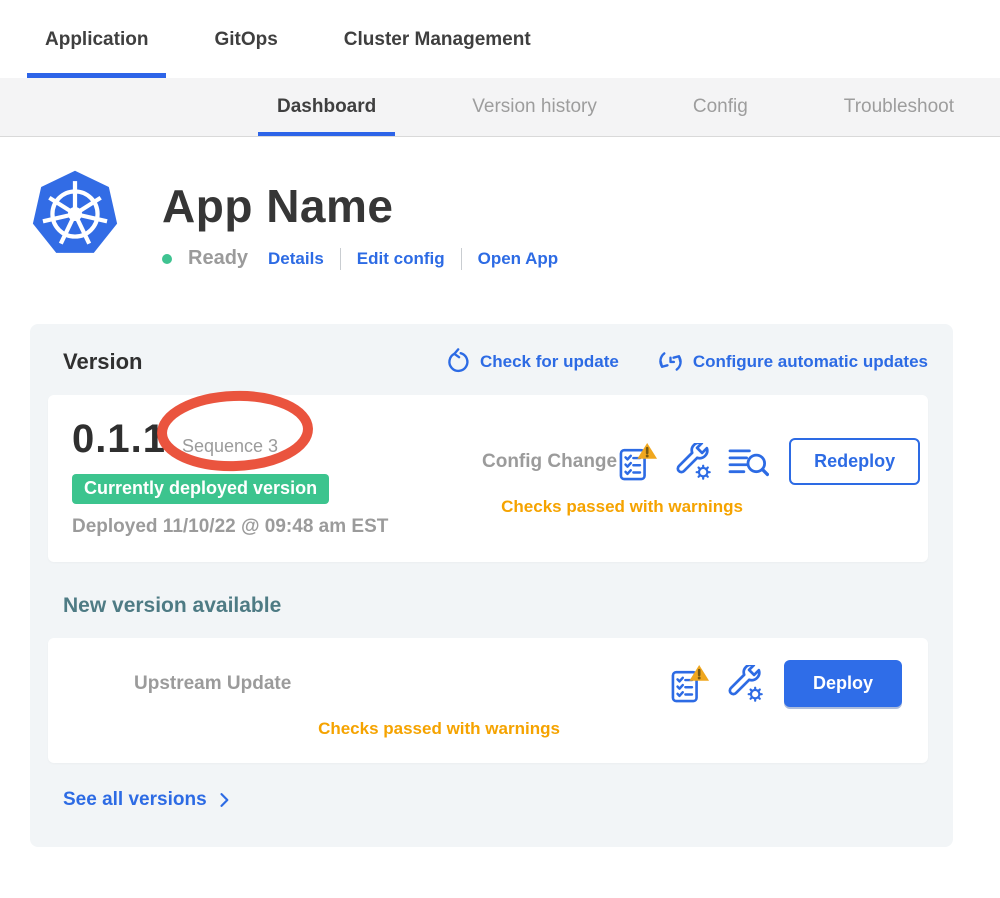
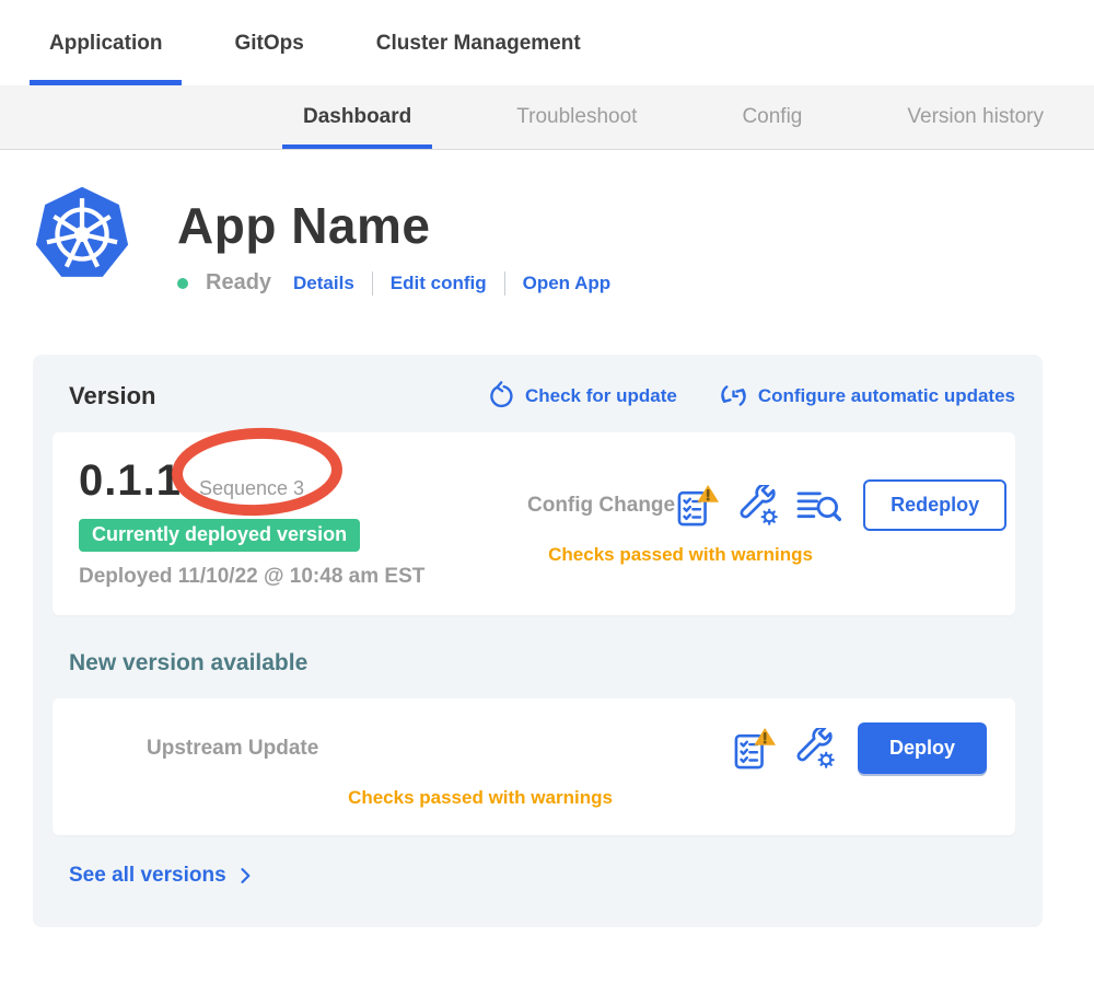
  Application
  GitOps
  Cluster Management
  Dashboard
- Version history
+ Troubleshoot
  Config
- Troubleshoot
+ Version history
  App Name
  Ready
  Details
  Edit config
  Open App
  Version
  Check for update
  Configure automatic updates
  0.1.1
  Sequence 3
  Currently deployed version
- Deployed 11/10/22 @ 09:48 am EST
+ Deployed 11/10/22 @ 10:48 am EST
  Config Change
  Redeploy
  Checks passed with warnings
  New version available
  Upstream Update
  Deploy
  Checks passed with warnings
  See all versions
